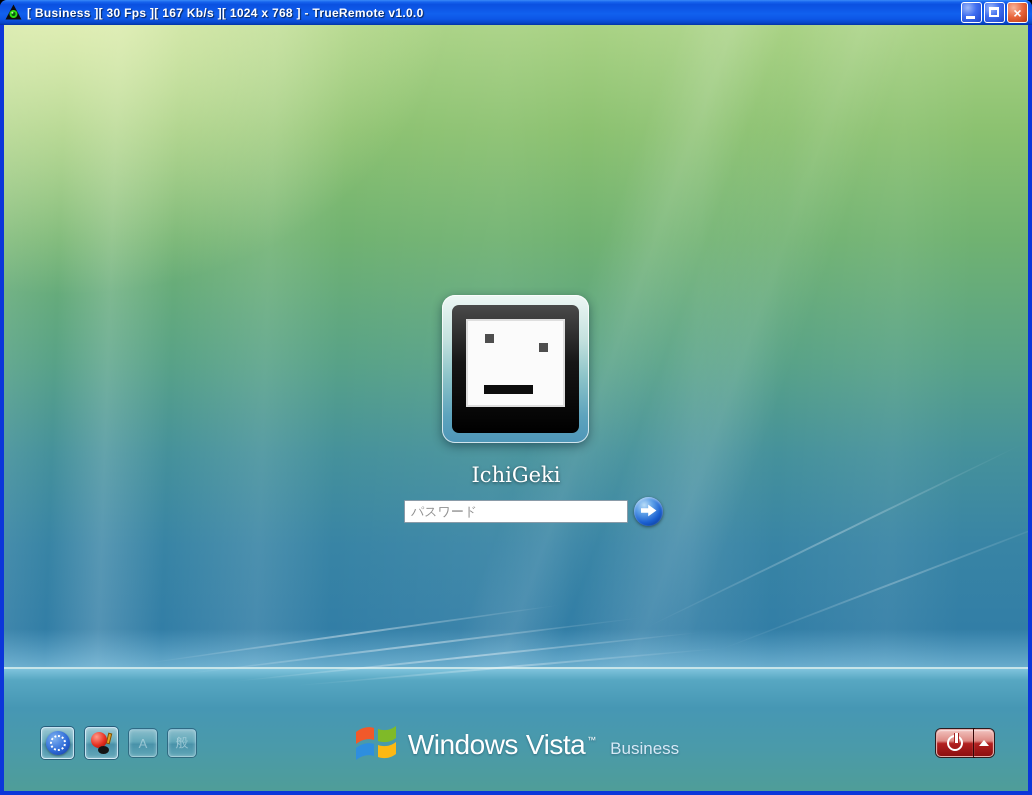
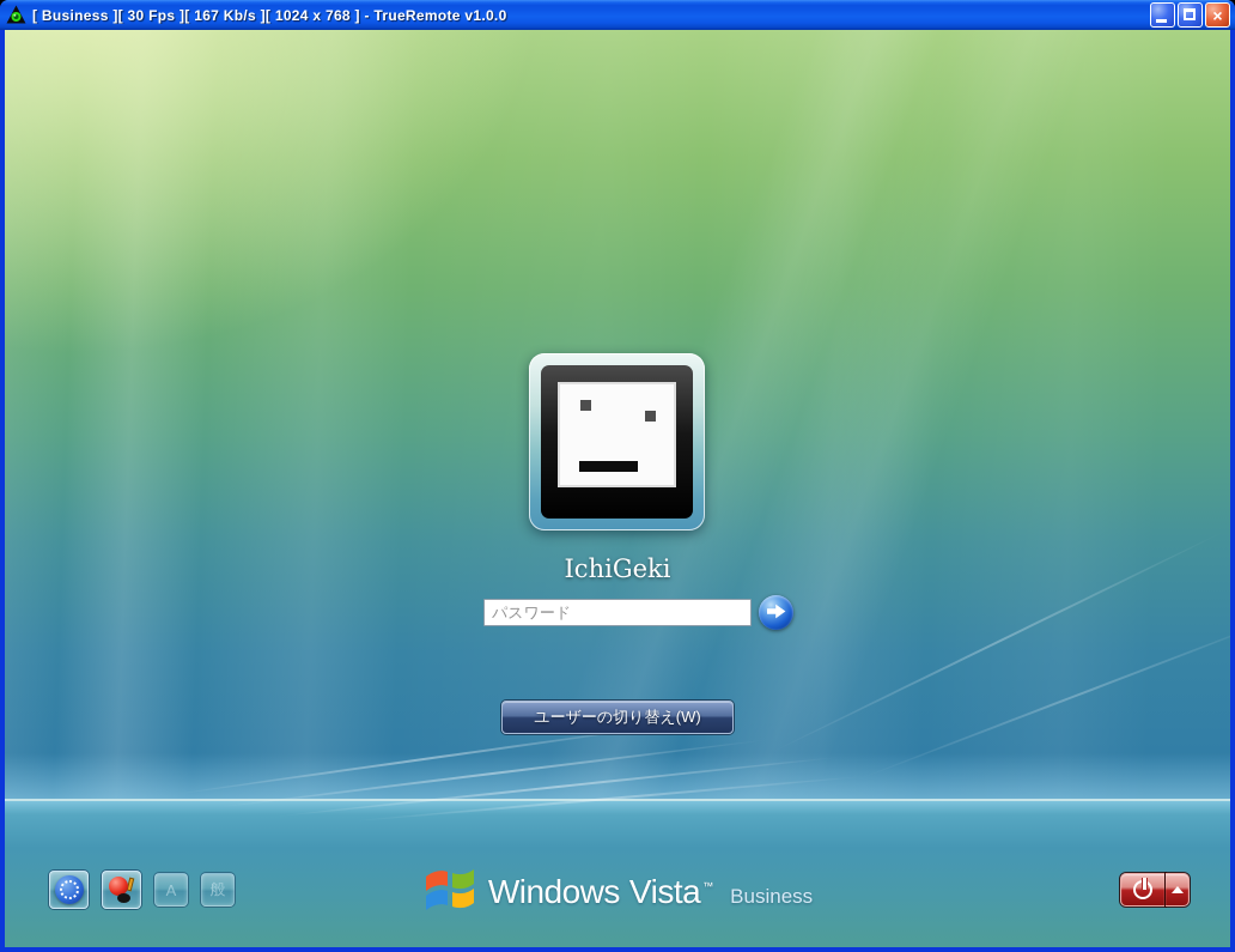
  [ Business ][ 30 Fps ][ 167 Kb/s ][ 1024 x 768 ] - TrueRemote v1.0.0
  ×
  IchiGeki
  パスワード
+ ユーザーの切り替え(W)
  A
  般
  Windows
  Vista
  ™
  Business
